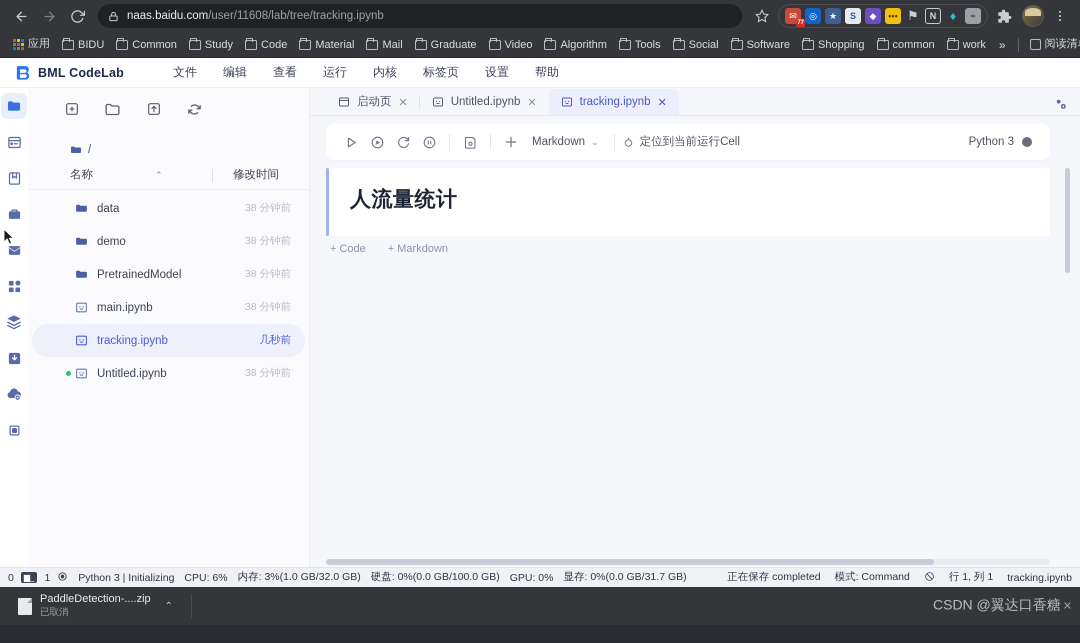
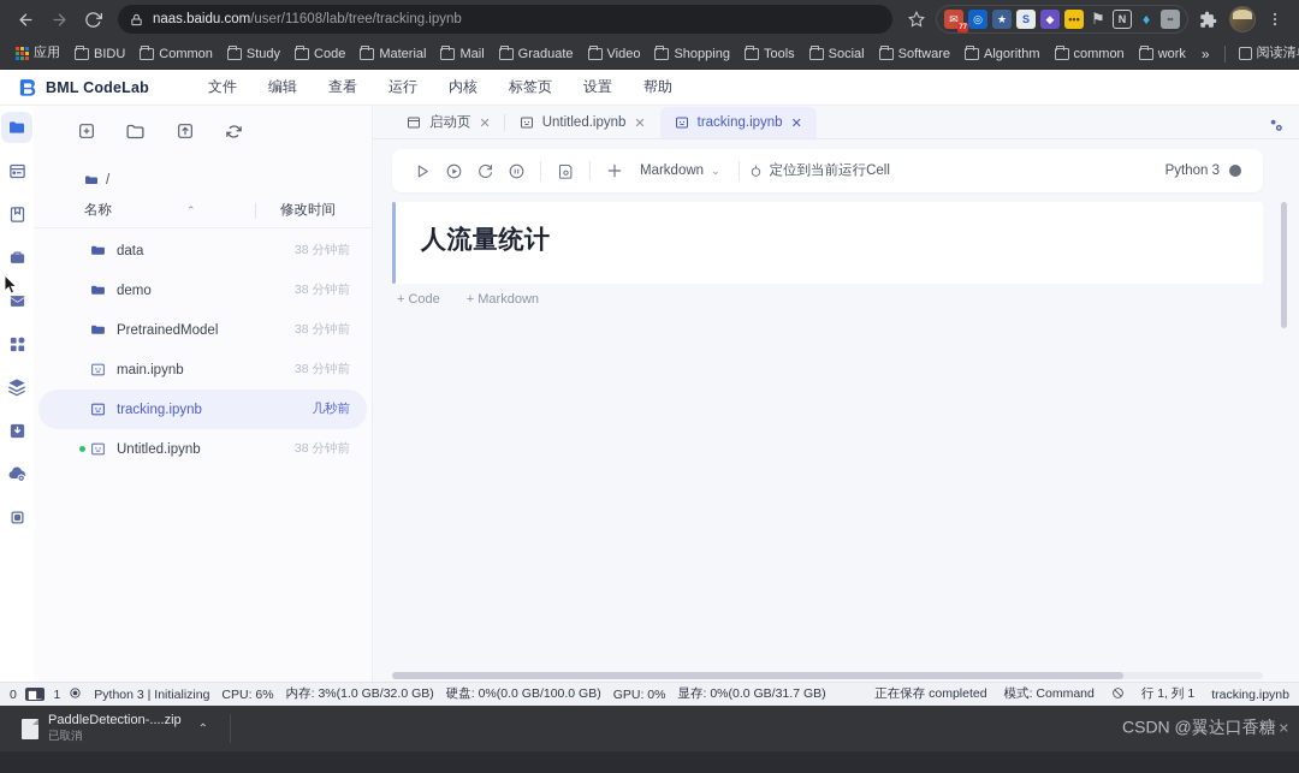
  naas.baidu.com/user/11608/lab/tree/tracking.ipynb
  ✉
  ◎
  ★
  S
  ◆
  •••
  ⚑
  N
  ♦
  应用
  BIDU
  Common
  Study
  Code
  Material
  Mail
  Graduate
  Video
- Algorithm
+ Shopping
  Tools
  Social
  Software
- Shopping
+ Algorithm
  common
  work
  »
  阅读清
  BML CodeLab
  文件
  编辑
  查看
  运行
  内核
  标签页
  设置
  帮助
  /
  名称
  ⌃
  修改时间
  data
  38 分钟前
  demo
  38 分钟前
  PretrainedModel
  38 分钟前
  main.ipynb
  38 分钟前
  tracking.ipynb
  几秒前
  Untitled.ipynb
  38 分钟前
  启动页
  ✕
  Untitled.ipynb
  ✕
  tracking.ipynb
  ✕
  Markdown
  ⌄
  定位到当前运行Cell
  Python 3
  人流量统计
  + Code
  + Markdown
  0
  ▆_
  1
  Python 3 | Initializing
  CPU: 6%
  内存: 3%(1.0 GB/32.0 GB)
  硬盘: 0%(0.0 GB/100.0 GB)
  GPU: 0%
  显存: 0%(0.0 GB/31.7 GB)
  正在保存 completed
  模式: Command
  行 1, 列 1
  tracking.ipynb
  PaddleDetection-....zip
  已取消
  ⌃
  CSDN @翼达口香糖
  ✕
